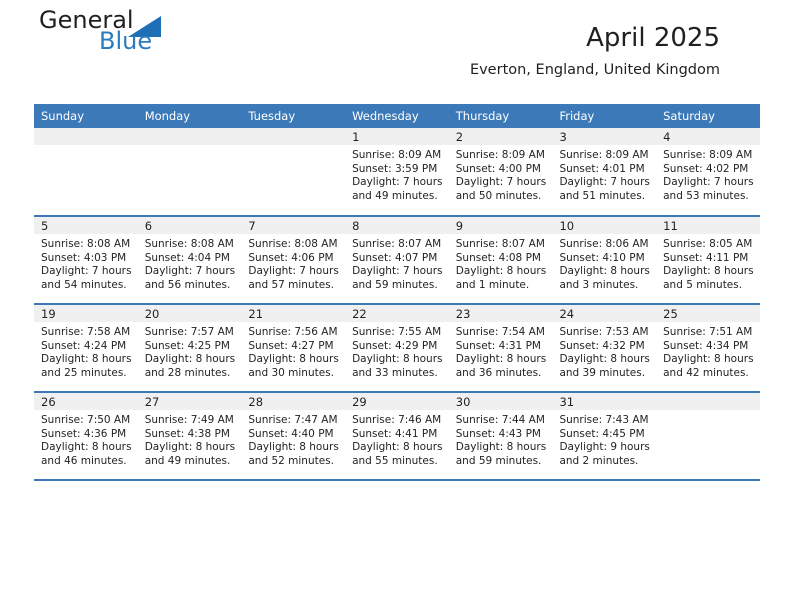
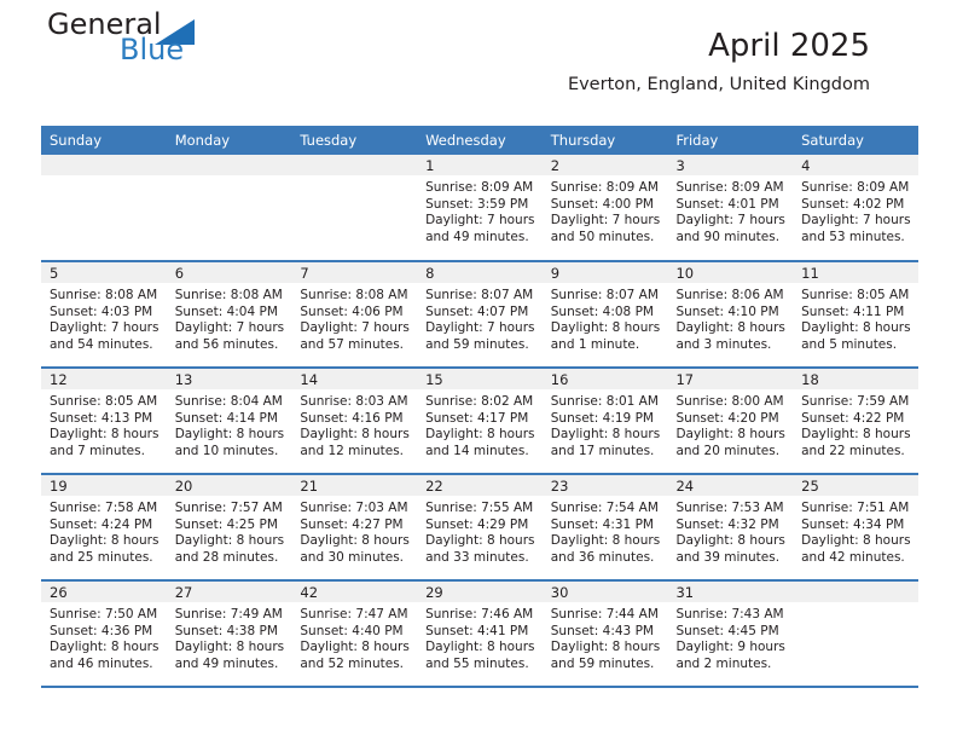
  General
  Blue
  April 2025
  Everton, England, United Kingdom
  Sunday	Monday	Tuesday	Wednesday	Thursday	Friday	Saturday
- 			1Sunrise: 8:09 AMSunset: 3:59 PMDaylight: 7 hoursand 49 minutes.	2Sunrise: 8:09 AMSunset: 4:00 PMDaylight: 7 hoursand 50 minutes.	3Sunrise: 8:09 AMSunset: 4:01 PMDaylight: 7 hoursand 51 minutes.	4Sunrise: 8:09 AMSunset: 4:02 PMDaylight: 7 hoursand 53 minutes.
+ 			1Sunrise: 8:09 AMSunset: 3:59 PMDaylight: 7 hoursand 49 minutes.	2Sunrise: 8:09 AMSunset: 4:00 PMDaylight: 7 hoursand 50 minutes.	3Sunrise: 8:09 AMSunset: 4:01 PMDaylight: 7 hoursand 90 minutes.	4Sunrise: 8:09 AMSunset: 4:02 PMDaylight: 7 hoursand 53 minutes.
  5Sunrise: 8:08 AMSunset: 4:03 PMDaylight: 7 hoursand 54 minutes.	6Sunrise: 8:08 AMSunset: 4:04 PMDaylight: 7 hoursand 56 minutes.	7Sunrise: 8:08 AMSunset: 4:06 PMDaylight: 7 hoursand 57 minutes.	8Sunrise: 8:07 AMSunset: 4:07 PMDaylight: 7 hoursand 59 minutes.	9Sunrise: 8:07 AMSunset: 4:08 PMDaylight: 8 hoursand 1 minute.	10Sunrise: 8:06 AMSunset: 4:10 PMDaylight: 8 hoursand 3 minutes.	11Sunrise: 8:05 AMSunset: 4:11 PMDaylight: 8 hoursand 5 minutes.
+ 12Sunrise: 8:05 AMSunset: 4:13 PMDaylight: 8 hoursand 7 minutes.	13Sunrise: 8:04 AMSunset: 4:14 PMDaylight: 8 hoursand 10 minutes.	14Sunrise: 8:03 AMSunset: 4:16 PMDaylight: 8 hoursand 12 minutes.	15Sunrise: 8:02 AMSunset: 4:17 PMDaylight: 8 hoursand 14 minutes.	16Sunrise: 8:01 AMSunset: 4:19 PMDaylight: 8 hoursand 17 minutes.	17Sunrise: 8:00 AMSunset: 4:20 PMDaylight: 8 hoursand 20 minutes.	18Sunrise: 7:59 AMSunset: 4:22 PMDaylight: 8 hoursand 22 minutes.
- 19Sunrise: 7:58 AMSunset: 4:24 PMDaylight: 8 hoursand 25 minutes.	20Sunrise: 7:57 AMSunset: 4:25 PMDaylight: 8 hoursand 28 minutes.	21Sunrise: 7:56 AMSunset: 4:27 PMDaylight: 8 hoursand 30 minutes.	22Sunrise: 7:55 AMSunset: 4:29 PMDaylight: 8 hoursand 33 minutes.	23Sunrise: 7:54 AMSunset: 4:31 PMDaylight: 8 hoursand 36 minutes.	24Sunrise: 7:53 AMSunset: 4:32 PMDaylight: 8 hoursand 39 minutes.	25Sunrise: 7:51 AMSunset: 4:34 PMDaylight: 8 hoursand 42 minutes.
+ 19Sunrise: 7:58 AMSunset: 4:24 PMDaylight: 8 hoursand 25 minutes.	20Sunrise: 7:57 AMSunset: 4:25 PMDaylight: 8 hoursand 28 minutes.	21Sunrise: 7:03 AMSunset: 4:27 PMDaylight: 8 hoursand 30 minutes.	22Sunrise: 7:55 AMSunset: 4:29 PMDaylight: 8 hoursand 33 minutes.	23Sunrise: 7:54 AMSunset: 4:31 PMDaylight: 8 hoursand 36 minutes.	24Sunrise: 7:53 AMSunset: 4:32 PMDaylight: 8 hoursand 39 minutes.	25Sunrise: 7:51 AMSunset: 4:34 PMDaylight: 8 hoursand 42 minutes.
- 26Sunrise: 7:50 AMSunset: 4:36 PMDaylight: 8 hoursand 46 minutes.	27Sunrise: 7:49 AMSunset: 4:38 PMDaylight: 8 hoursand 49 minutes.	28Sunrise: 7:47 AMSunset: 4:40 PMDaylight: 8 hoursand 52 minutes.	29Sunrise: 7:46 AMSunset: 4:41 PMDaylight: 8 hoursand 55 minutes.	30Sunrise: 7:44 AMSunset: 4:43 PMDaylight: 8 hoursand 59 minutes.	31Sunrise: 7:43 AMSunset: 4:45 PMDaylight: 9 hoursand 2 minutes.
+ 26Sunrise: 7:50 AMSunset: 4:36 PMDaylight: 8 hoursand 46 minutes.	27Sunrise: 7:49 AMSunset: 4:38 PMDaylight: 8 hoursand 49 minutes.	42Sunrise: 7:47 AMSunset: 4:40 PMDaylight: 8 hoursand 52 minutes.	29Sunrise: 7:46 AMSunset: 4:41 PMDaylight: 8 hoursand 55 minutes.	30Sunrise: 7:44 AMSunset: 4:43 PMDaylight: 8 hoursand 59 minutes.	31Sunrise: 7:43 AMSunset: 4:45 PMDaylight: 9 hoursand 2 minutes.
